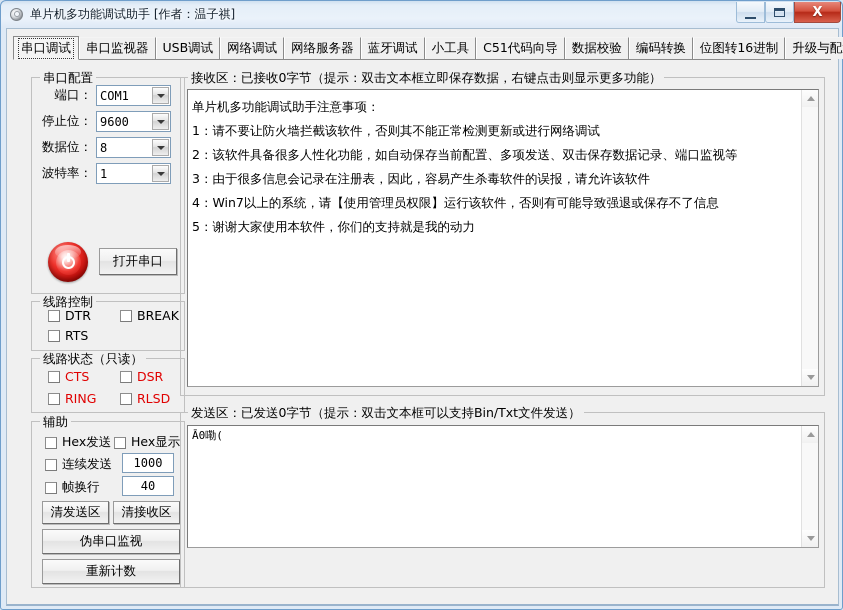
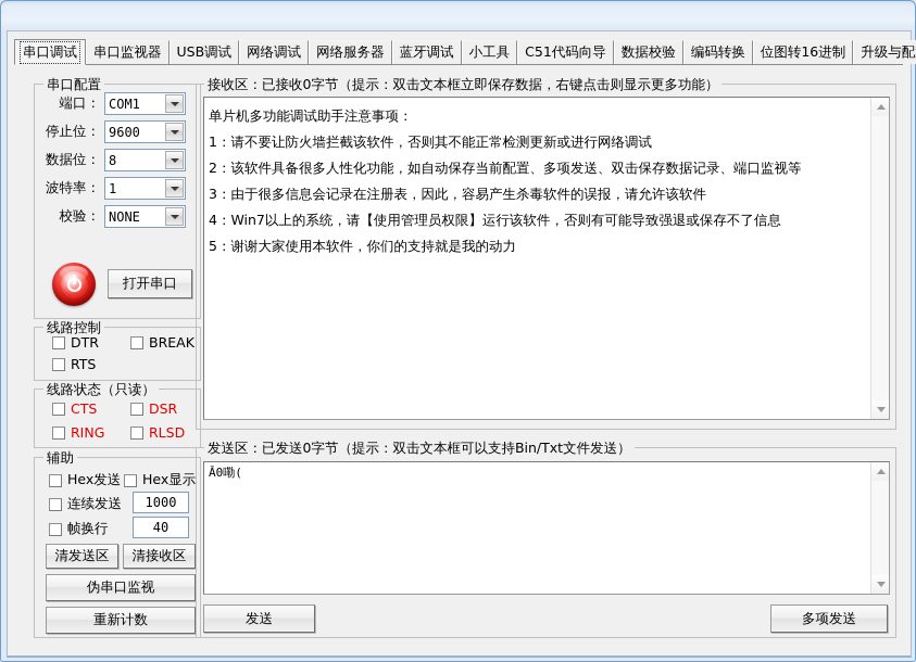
- 单片机多功能调试助手 [作者：温子祺]
- X
  串口调试
  串口监视器
  USB调试
  网络调试
  网络服务器
  蓝牙调试
  小工具
  C51代码向导
  数据校验
  编码转换
  位图转16进制
  升级与配
  串口配置
  端口：
  COM1
  停止位：
  9600
  数据位：
  8
  波特率：
  1
+ 校验：
+ NONE
  打开串口
  线路控制
  DTR
  BREAK
  RTS
  线路状态（只读）
  CTS
  DSR
  RING
  RLSD
  辅助
  Hex发送
  Hex显示
  连续发送
  1000
  帧换行
  40
  清发送区
  清接收区
  伪串口监视
  重新计数
  接收区：已接收0字节（提示：双击文本框立即保存数据，右键点击则显示更多功能）
  单片机多功能调试助手注意事项：
  1：请不要让防火墙拦截该软件，否则其不能正常检测更新或进行网络调试
  2：该软件具备很多人性化功能，如自动保存当前配置、多项发送、双击保存数据记录、端口监视等
  3：由于很多信息会记录在注册表，因此，容易产生杀毒软件的误报，请允许该软件
  4：Win7以上的系统，请【使用管理员权限】运行该软件，否则有可能导致强退或保存不了信息
  5：谢谢大家使用本软件，你们的支持就是我的动力
  发送区：已发送0字节（提示：双击文本框可以支持Bin/Txt文件发送）
  Ā0嘞(
+ 发送
+ 多项发送
